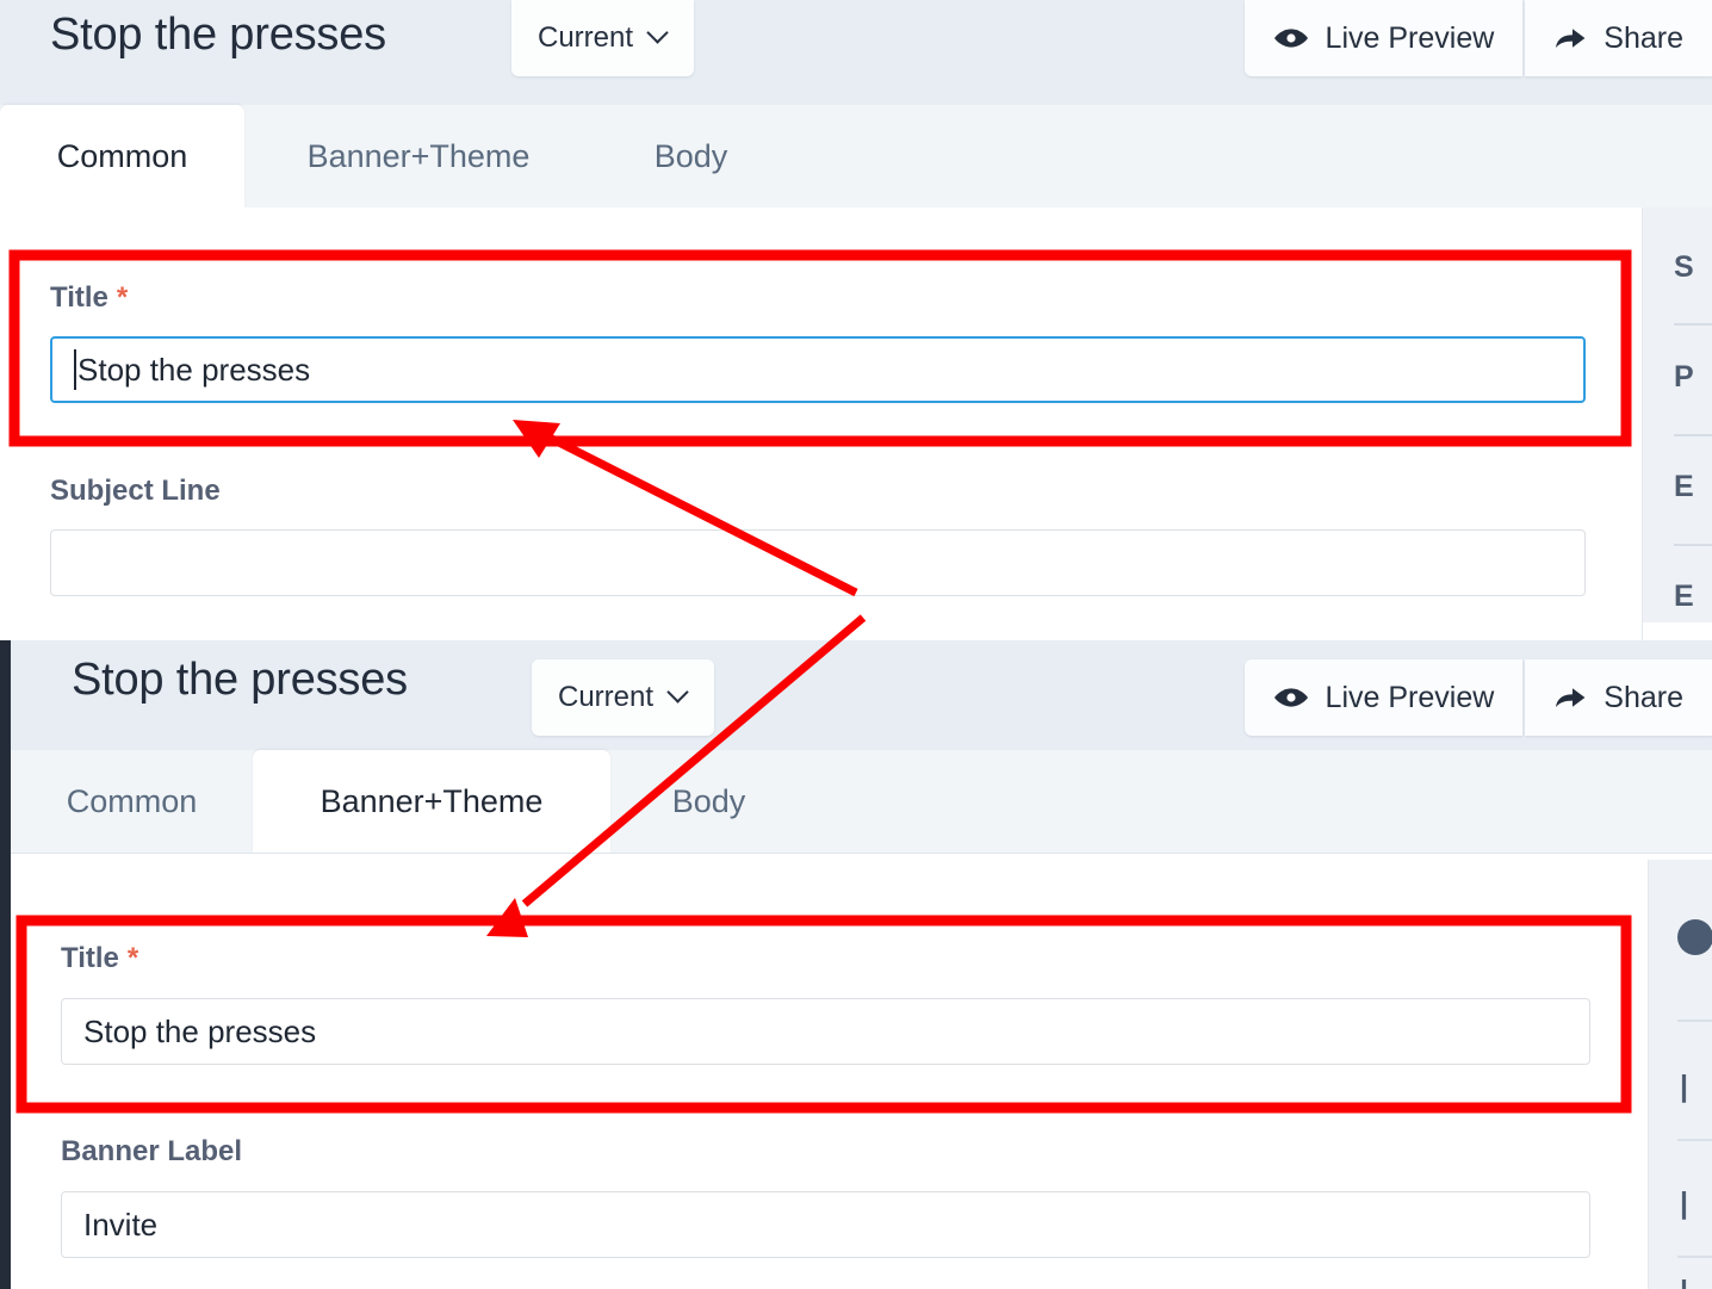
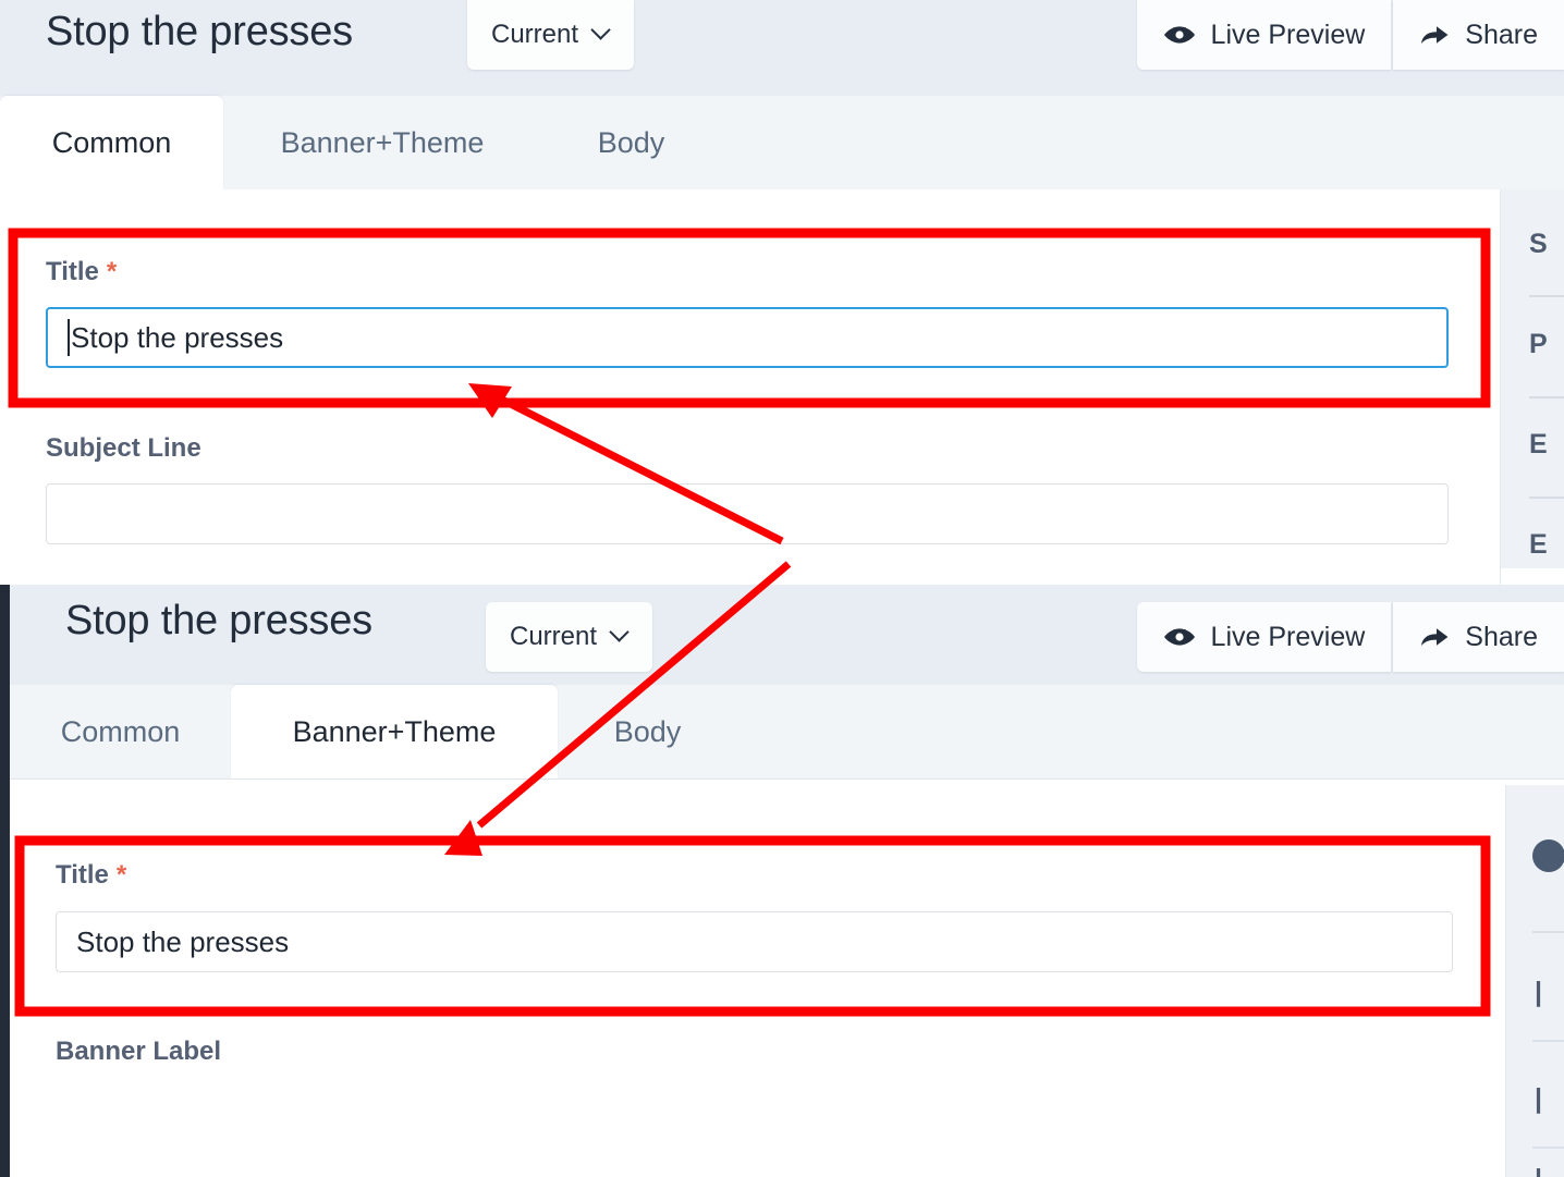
  Stop the presses
  Current
  Live Preview
  Share
  Common
  Banner+Theme
  Body
  S
  P
  E
  E
  Title *
  Stop the presses
  Subject Line
  Stop the presses
  Current
  Live Preview
  Share
  Common
  Banner+Theme
  Body
  |
  |
  Title *
  Stop the presses
  Banner Label
- Invite
